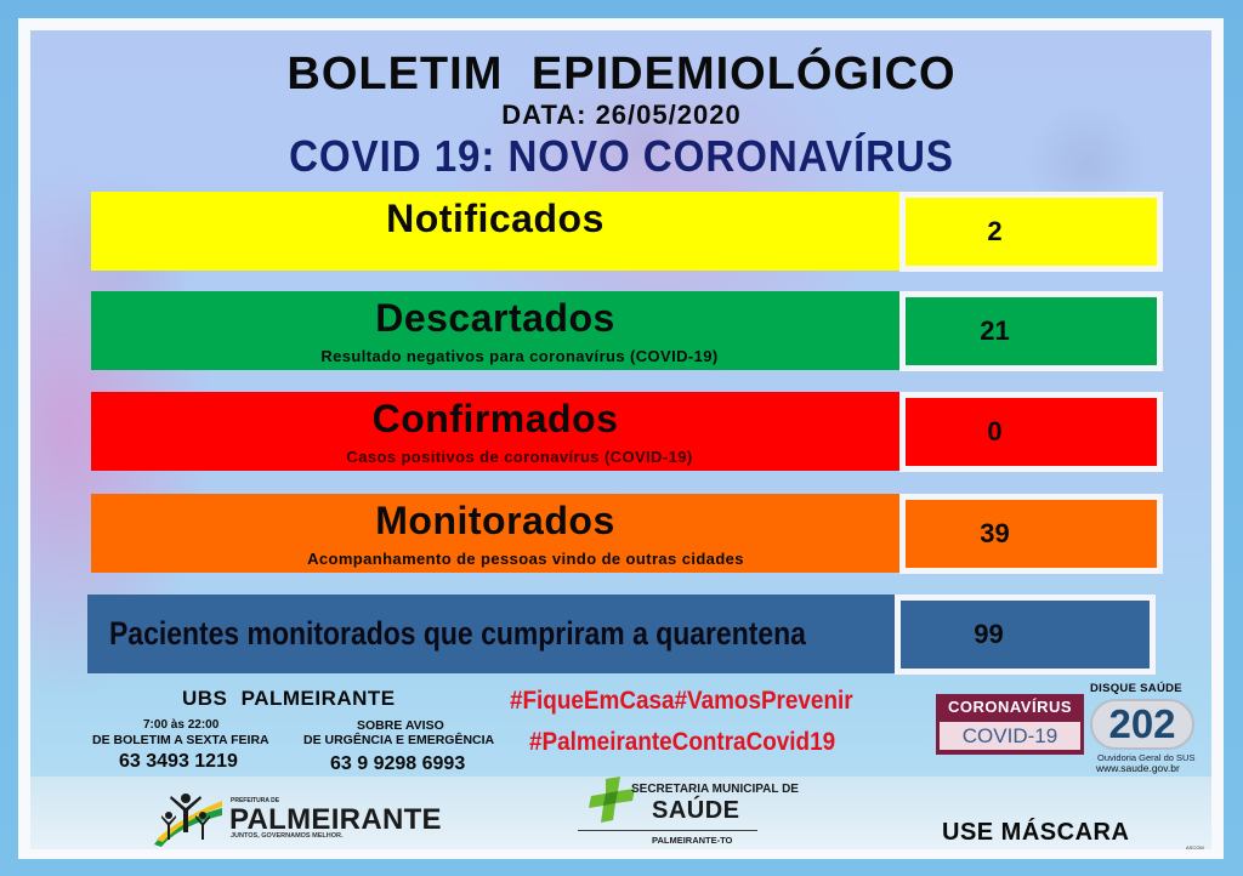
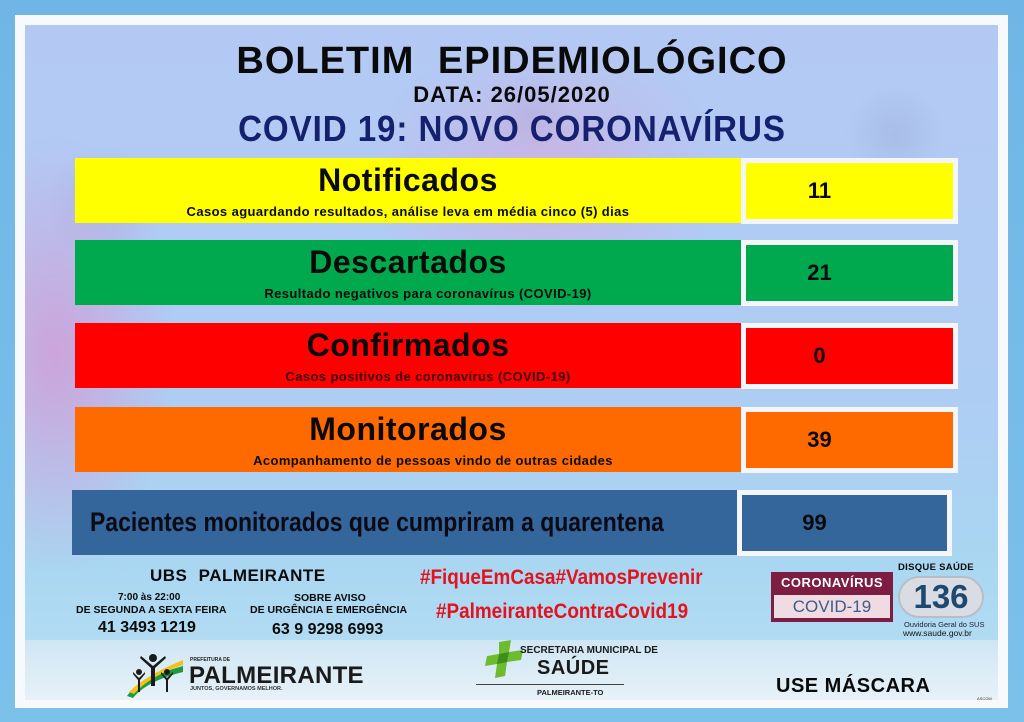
  BOLETIM EPIDEMIOLÓGICO
  DATA: 26/05/2020
  COVID 19: NOVO CORONAVÍRUS
  Notificados
+ Casos aguardando resultados, análise leva em média cinco (5) dias
- 2
+ 11
  Descartados
  Resultado negativos para coronavírus (COVID-19)
  21
  Confirmados
  Casos positivos de coronavírus (COVID-19)
  0
  Monitorados
  Acompanhamento de pessoas vindo de outras cidades
  39
  Pacientes monitorados que cumpriram a quarentena
  99
  UBS PALMEIRANTE
  7:00 às 22:00
- DE BOLETIM A SEXTA FEIRA
+ DE SEGUNDA A SEXTA FEIRA
- 63 3493 1219
+ 41 3493 1219
  SOBRE AVISO
  DE URGÊNCIA E EMERGÊNCIA
  63 9 9298 6993
  #FiqueEmCasa#VamosPrevenir
  #PalmeiranteContraCovid19
  CORONAVÍRUS
  COVID-19
  DISQUE SAÚDE
- 202
+ 136
  Ouvidoria Geral do SUS
  www.saude.gov.br
  PALMEIRANTE
  SECRETARIA MUNICIPAL DE
  SAÚDE
  PALMEIRANTE-TO
  USE MÁSCARA
